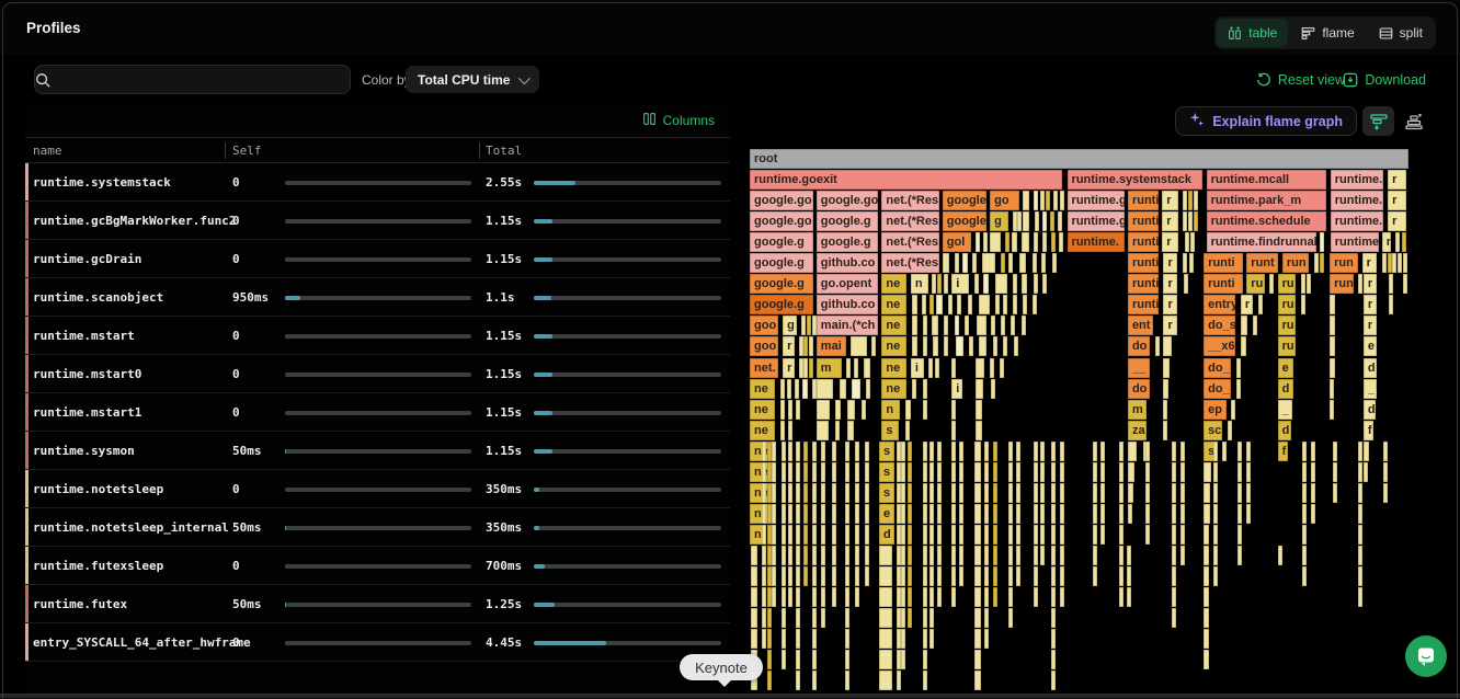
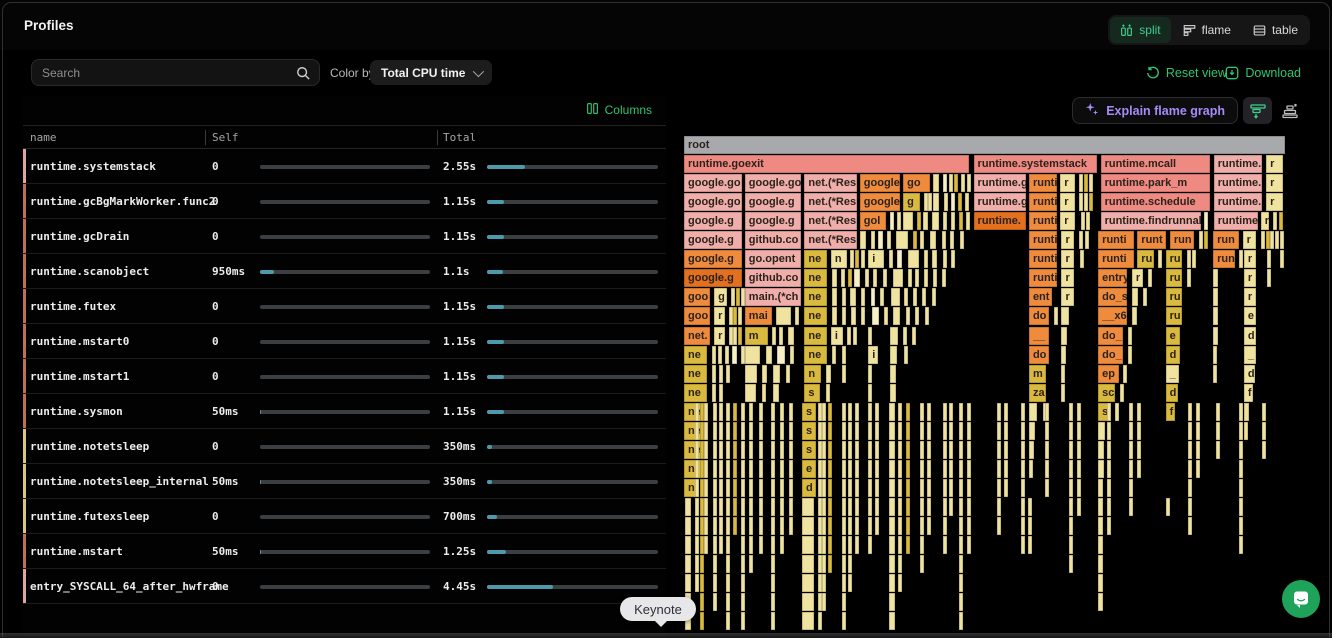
  Profiles
- table
+ split
  flame
- split
+ table
+ Search
  Color b
  Total CPU time
  Reset view
  Download
  Columns
  name
  Self
  Total
  runtime.systemstack
  0
  2.55s
  runtime.gcBgMarkWorker.func2
  0
  1.15s
  runtime.gcDrain
  0
  1.15s
  runtime.scanobject
  950ms
  1.1s
- runtime.mstart
+ runtime.futex
  0
  1.15s
  runtime.mstart0
  0
  1.15s
  runtime.mstart1
  0
  1.15s
  runtime.sysmon
  50ms
  1.15s
  runtime.notetsleep
  0
  350ms
  runtime.notetsleep_internal
  50ms
  350ms
  runtime.futexsleep
  0
  700ms
- runtime.futex
+ runtime.mstart
  50ms
  1.25s
  entry_SYSCALL_64_after_hwframe
  0
  4.45s
  Explain flame graph
  root
  runtime.goexit
  runtime.systemstack
  runtime.mcall
  runtime.
  r
  google.go
  google.go
  net.(*Res
  google
  go
  runtime.g
  runti
  r
  runtime.park_m
  runtime.
  r
  google.go
  google.g
  net.(*Res
  google
  g
  runtime.g
  runti
  r
  runtime.schedule
  runtime.
  r
  google.g
  google.g
  net.(*Res
  gol
  runtime.
  runti
  r
  runtime.findrunna
  runtime
  r
  google.g
  github.co
  net.(*Res
  runti
  r
  runti
  runt
  run
  run
  r
  google.g
  go.opent
  ne
  n
  i
  runti
  r
  runti
  ru
  ru
  run
  r
  google.g
  github.co
  ne
  runti
  r
  entry
  r
  ru
  r
  goo
  g
  main.(*ch
  ne
  ent
  r
  do_s
  ru
  r
  goo
  r
  mai
  ne
  do
  __x6
  ru
  e
  net.
  r
  m
  ne
  i
  __
  do_
  e
  d
  ne
  ne
  i
  do
  do_
  d
  _
  ne
  n
  m
  ep
  _
  d
  ne
  s
  za
  sc
  d
  f
  s
  s
  f
  s
  s
  n
  e
  n
  d
  Keynote
